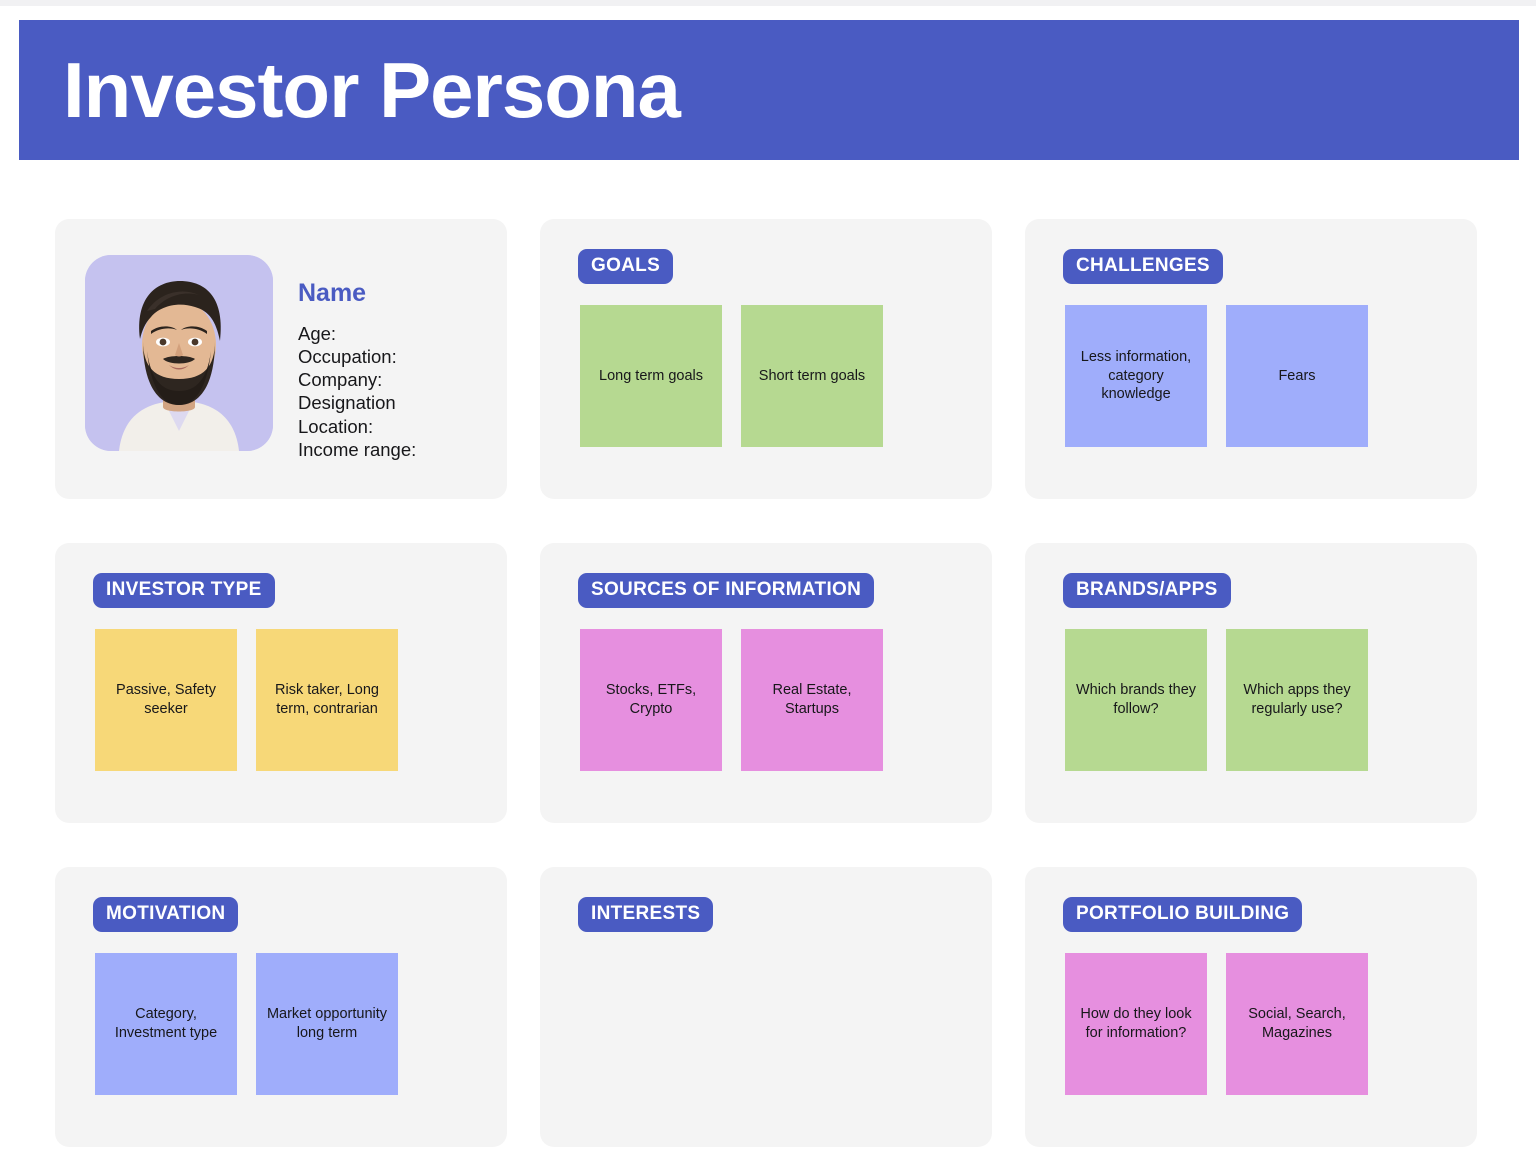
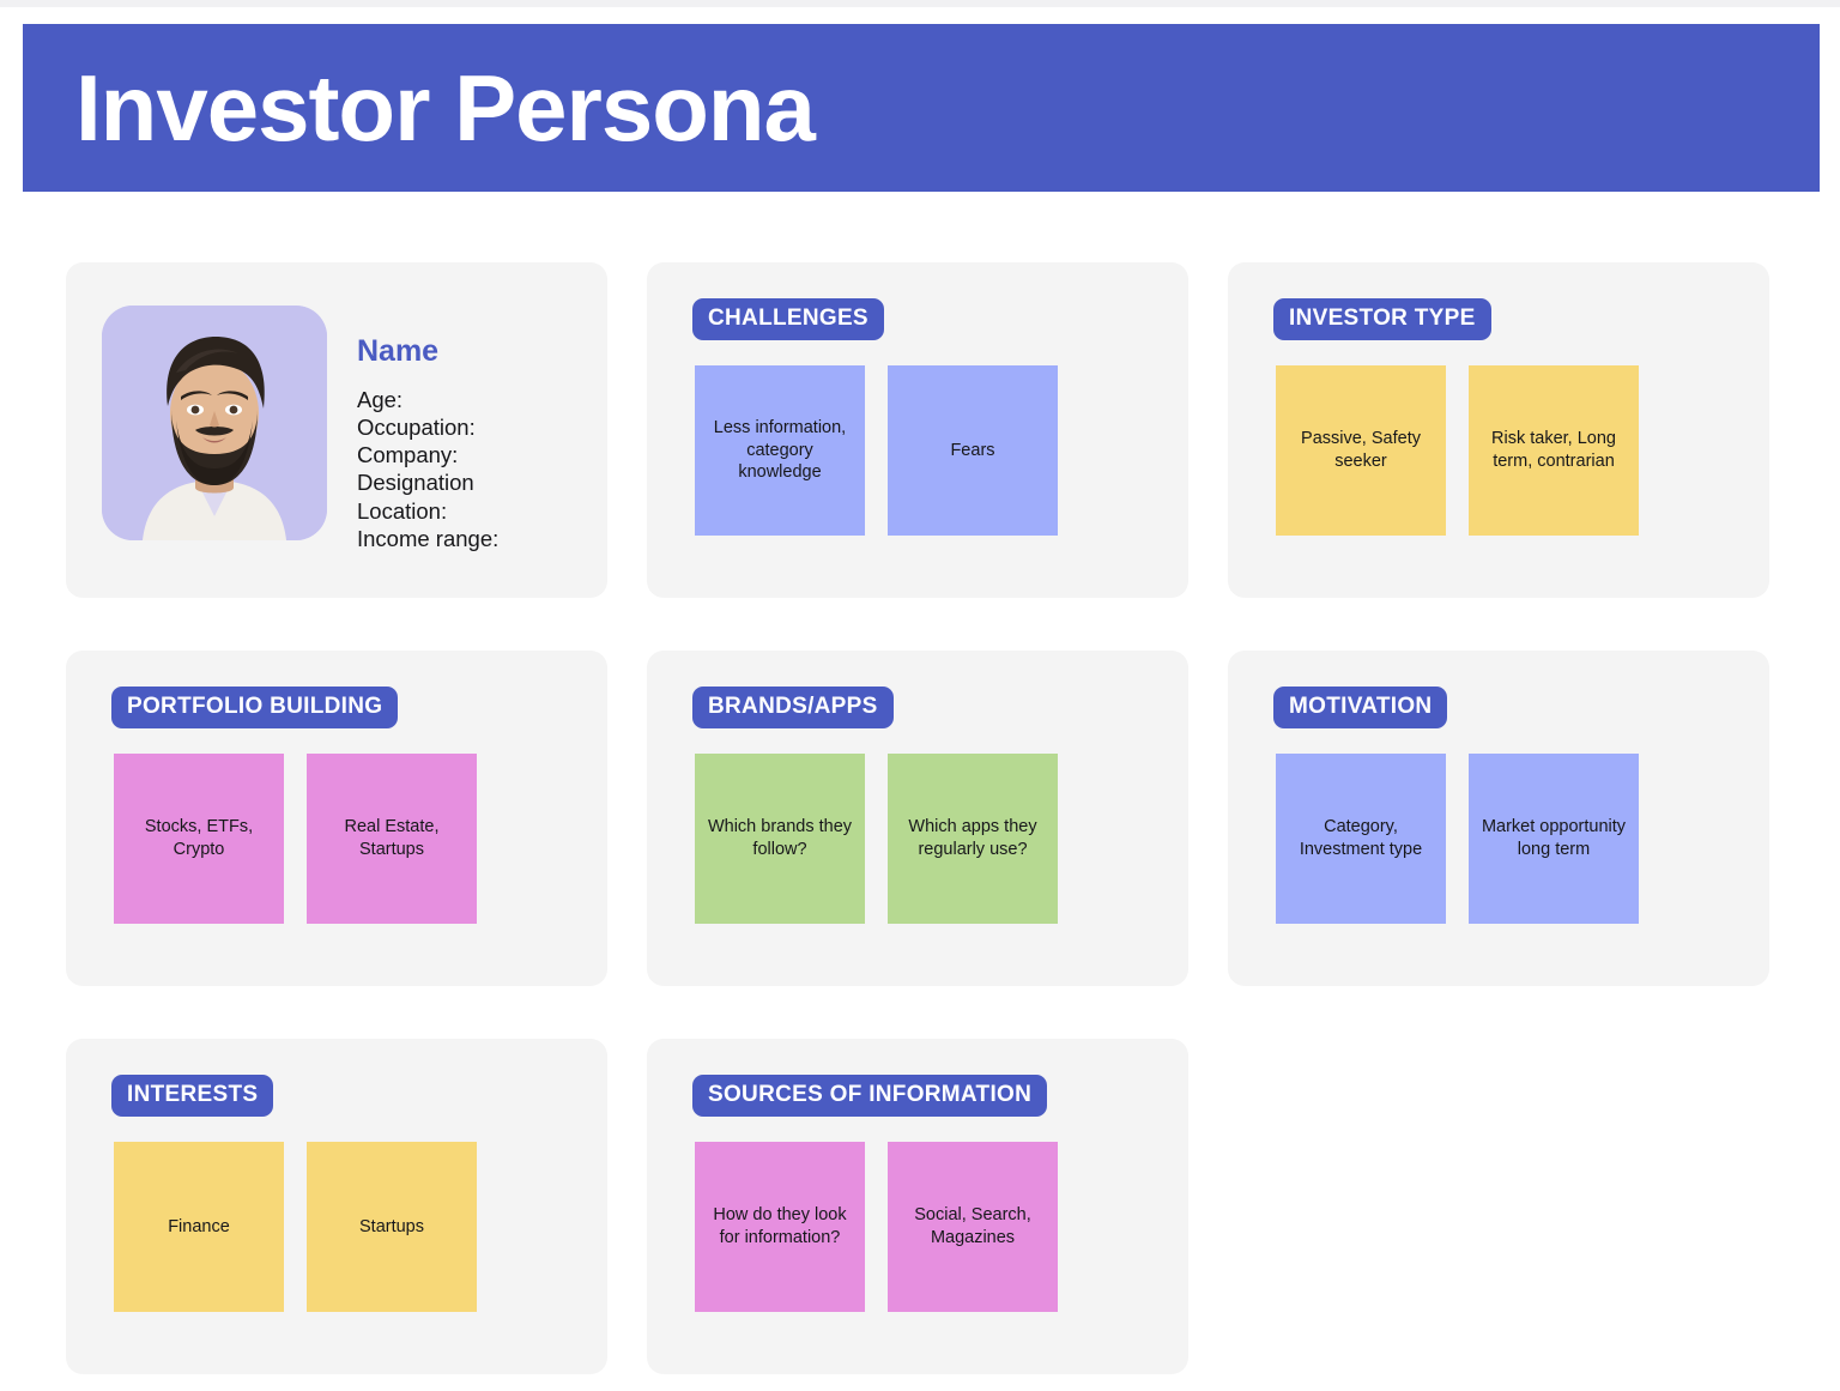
  Investor Persona
  Name
  Age:
  Occupation:
  Company:
  Designation
  Location:
  Income range:
- GOALS
- Long term goals
- Short term goals
  CHALLENGES
  Less information, category knowledge
  Fears
  INVESTOR TYPE
  Passive, Safety seeker
  Risk taker, Long term, contrarian
- SOURCES OF INFORMATION
+ PORTFOLIO BUILDING
  Stocks, ETFs, Crypto
  Real Estate, Startups
  BRANDS/APPS
  Which brands they follow?
  Which apps they regularly use?
  MOTIVATION
  Category, Investment type
  Market opportunity long term
  INTERESTS
+ Finance
+ Startups
- PORTFOLIO BUILDING
+ SOURCES OF INFORMATION
  How do they look for information?
  Social, Search, Magazines
